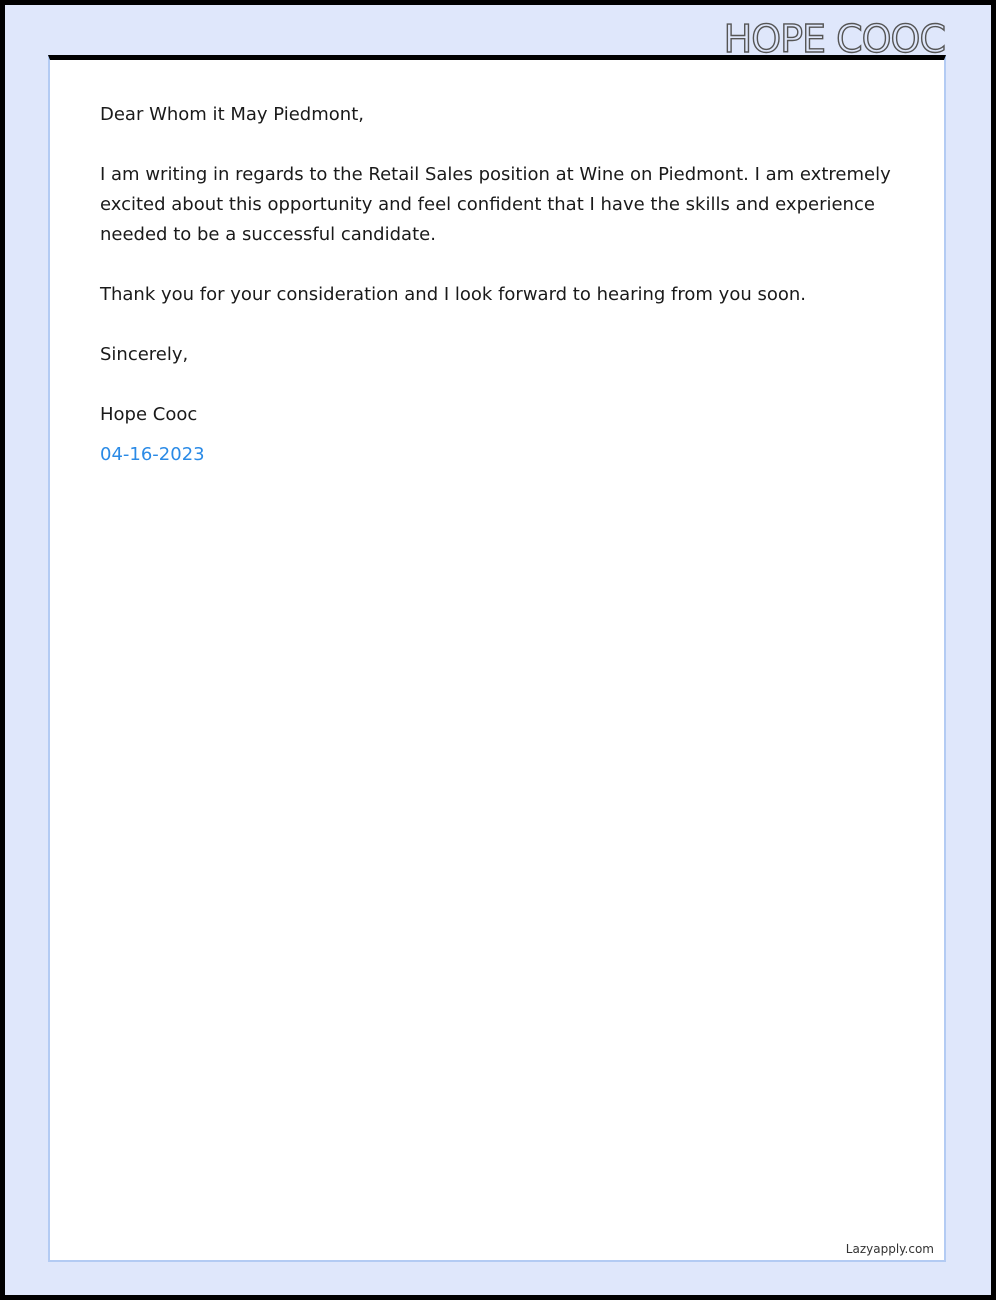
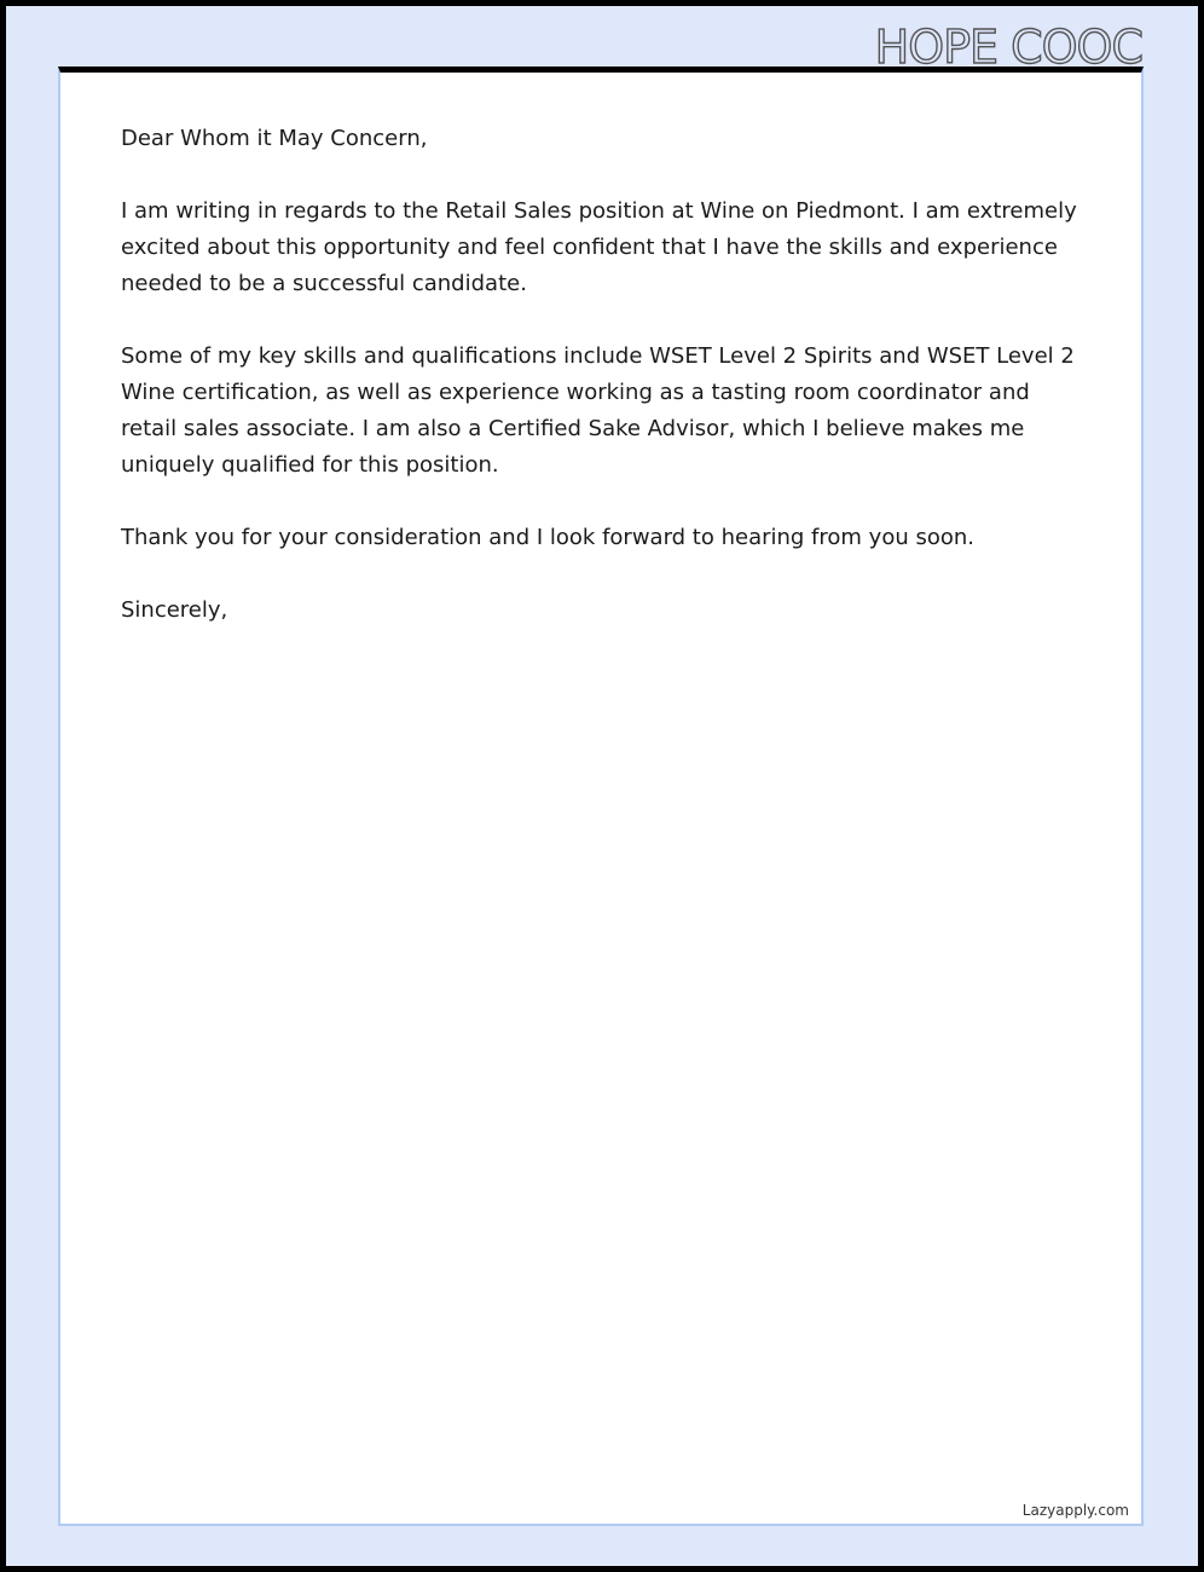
  HOPE COOC
- Dear Whom it May Piedmont,
+ Dear Whom it May Concern,
  I am writing in regards to the Retail Sales position at Wine on Piedmont. I am extremely excited about this opportunity and feel confident that I have the skills and experience needed to be a successful candidate.
+ Some of my key skills and qualifications include WSET Level 2 Spirits and WSET Level 2 Wine certification, as well as experience working as a tasting room coordinator and retail sales associate. I am also a Certified Sake Advisor, which I believe makes me uniquely qualified for this position.
  Thank you for your consideration and I look forward to hearing from you soon.
  Sincerely,
- Hope Cooc
- 04-16-2023
  Lazyapply.com
